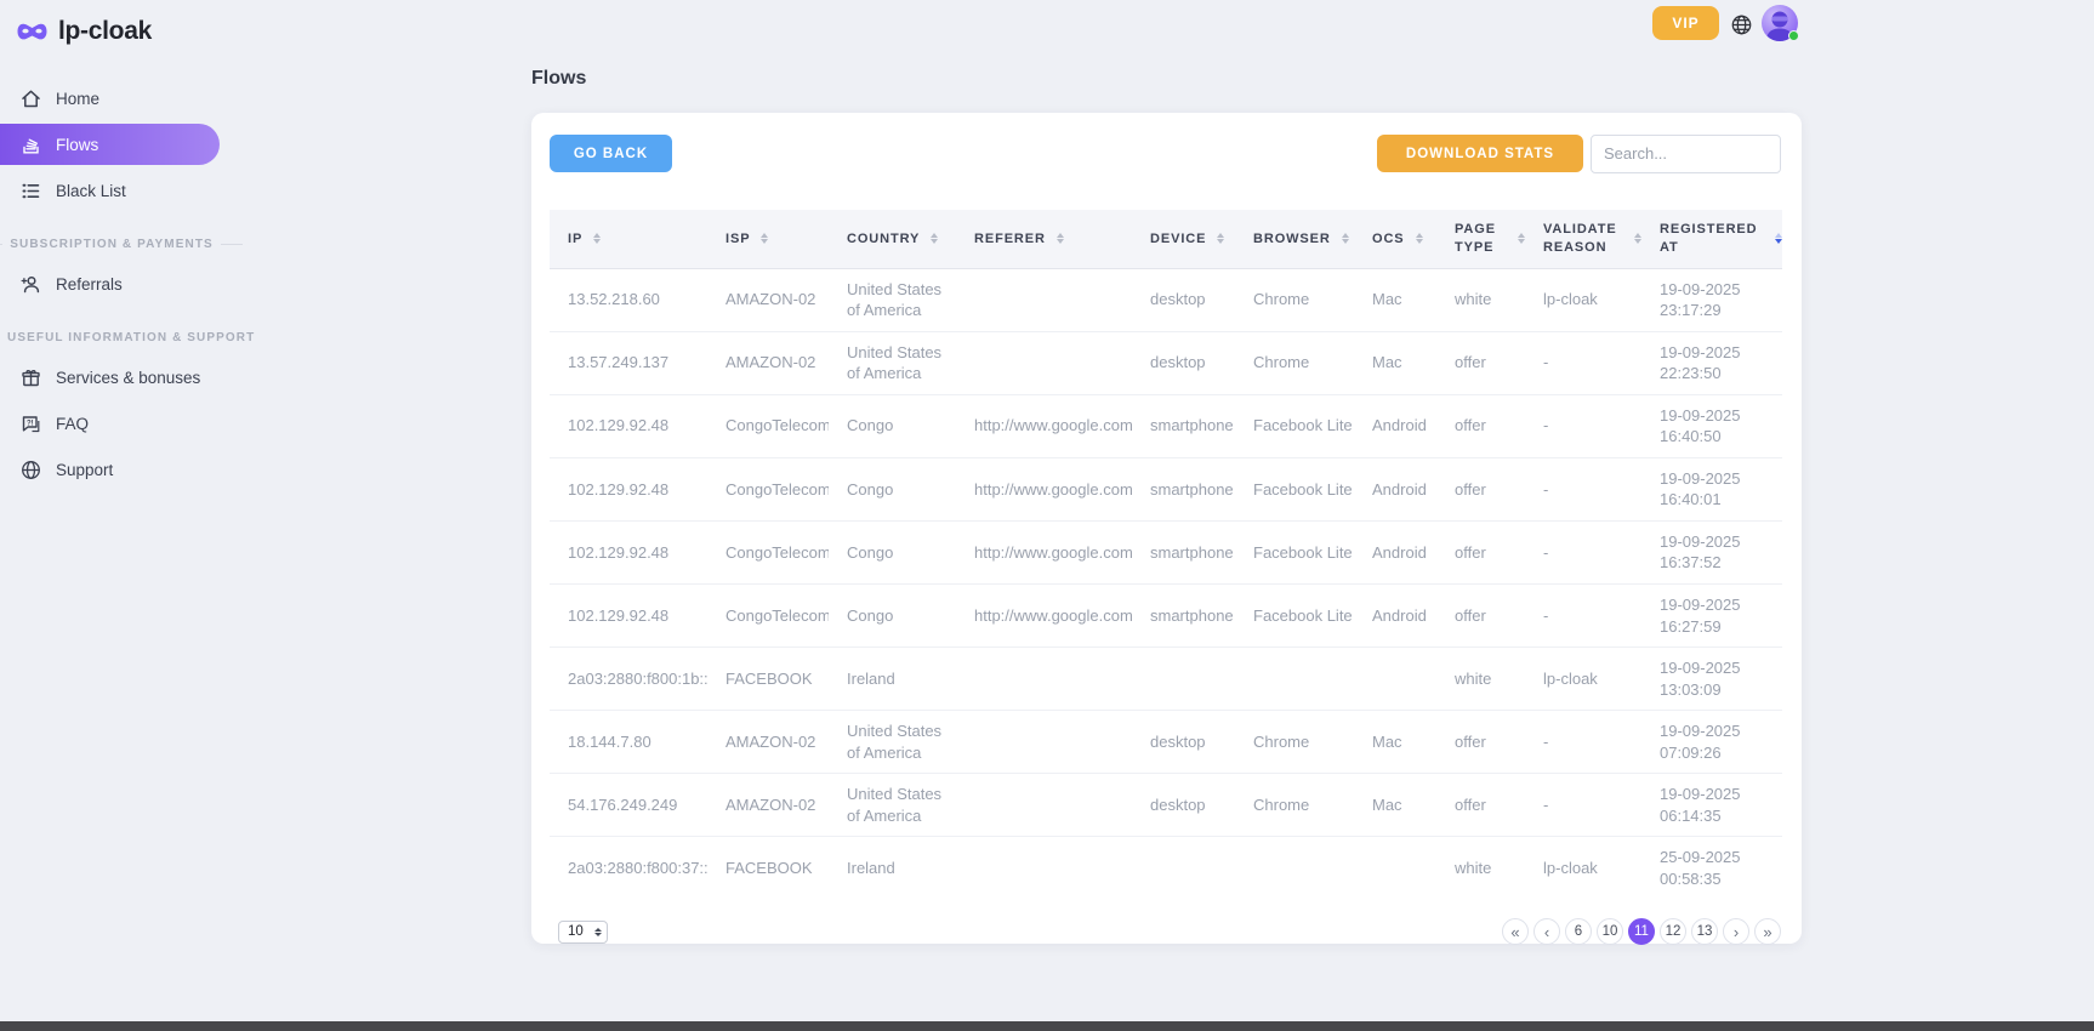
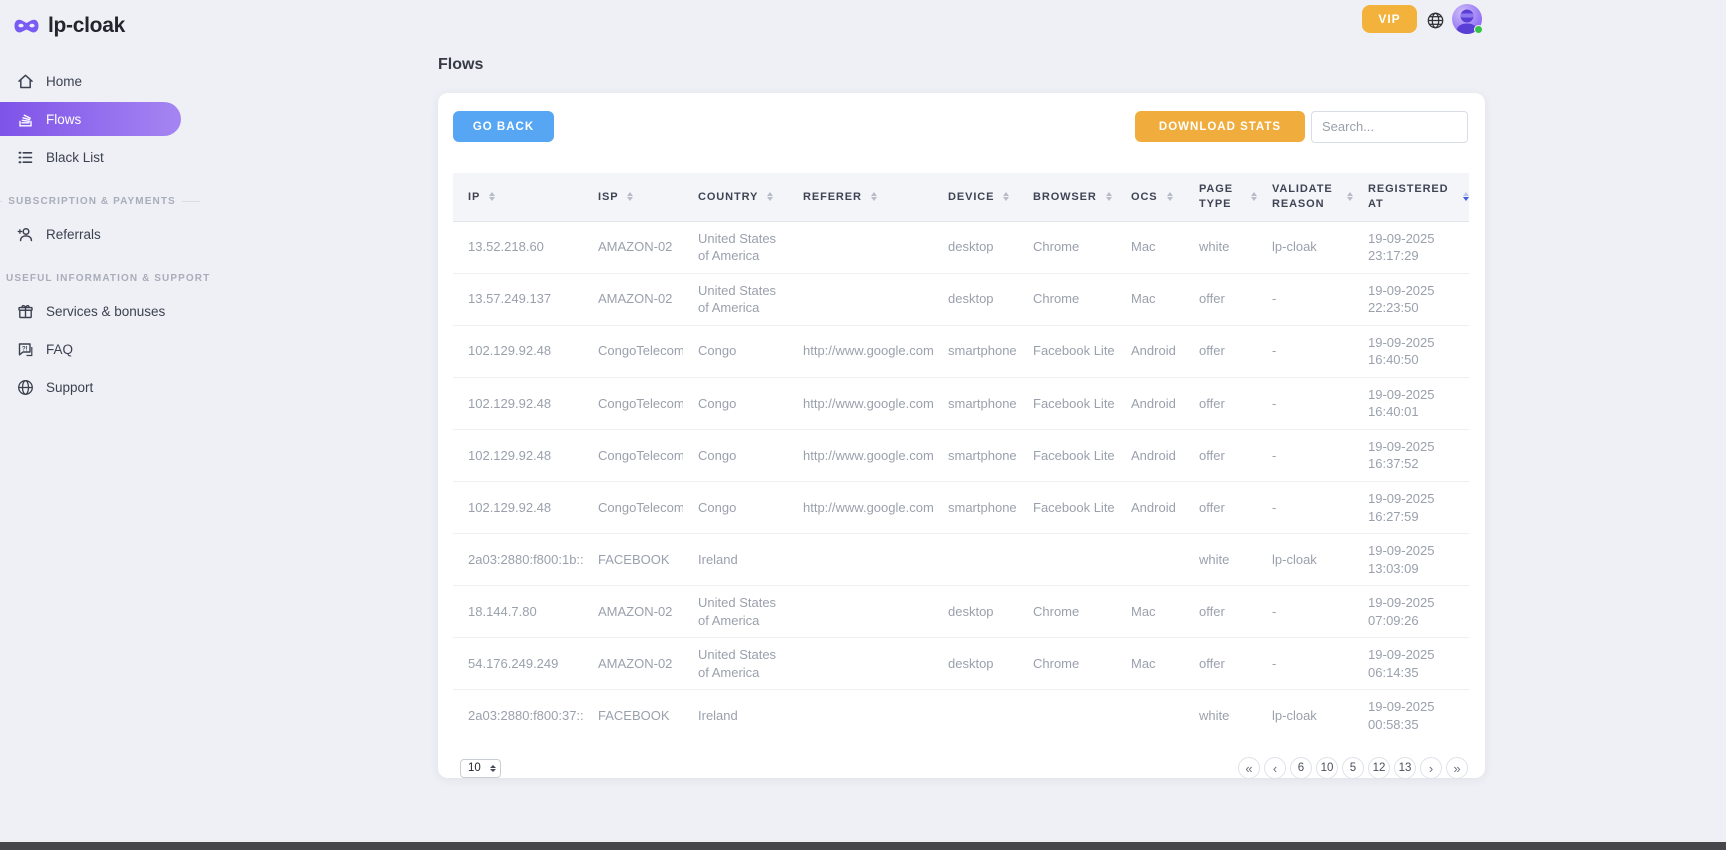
  lp-cloak
  Home
  Flows
  Black List
  SUBSCRIPTION & PAYMENTS
  Referrals
  USEFUL INFORMATION & SUPPORT
  Services & bonuses
  FAQ
  Support
  VIP
  Flows
  GO BACK
  DOWNLOAD STATS
  Search...
  IP	ISP	COUNTRY	REFERER	DEVICE	BROWSER	OCS	PAGE TYPE	VALIDATE REASON	REGISTERED AT
  13.52.218.60	AMAZON-02	United States of America		desktop	Chrome	Mac	white	lp-cloak	19-09-2025 23:17:29
  13.57.249.137	AMAZON-02	United States of America		desktop	Chrome	Mac	offer	-	19-09-2025 22:23:50
  102.129.92.48	CongoTelecom	Congo	http://www.google.com	smartphone	Facebook Lite	Android	offer	-	19-09-2025 16:40:50
  102.129.92.48	CongoTelecom	Congo	http://www.google.com	smartphone	Facebook Lite	Android	offer	-	19-09-2025 16:40:01
  102.129.92.48	CongoTelecom	Congo	http://www.google.com	smartphone	Facebook Lite	Android	offer	-	19-09-2025 16:37:52
  102.129.92.48	CongoTelecom	Congo	http://www.google.com	smartphone	Facebook Lite	Android	offer	-	19-09-2025 16:27:59
  2a03:2880:f800:1b::	FACEBOOK	Ireland					white	lp-cloak	19-09-2025 13:03:09
  18.144.7.80	AMAZON-02	United States of America		desktop	Chrome	Mac	offer	-	19-09-2025 07:09:26
  54.176.249.249	AMAZON-02	United States of America		desktop	Chrome	Mac	offer	-	19-09-2025 06:14:35
- 2a03:2880:f800:37::	FACEBOOK	Ireland					white	lp-cloak	25-09-2025 00:58:35
+ 2a03:2880:f800:37::	FACEBOOK	Ireland					white	lp-cloak	19-09-2025 00:58:35
  10
  «
  ‹
  6
  10
- 11
+ 5
  12
  13
  ›
  »
